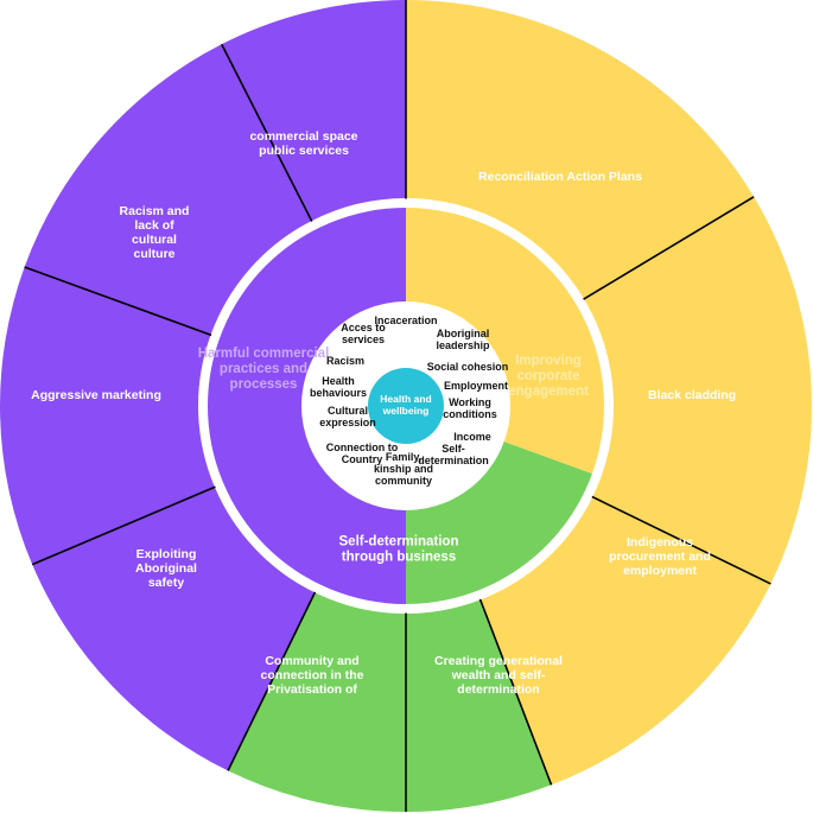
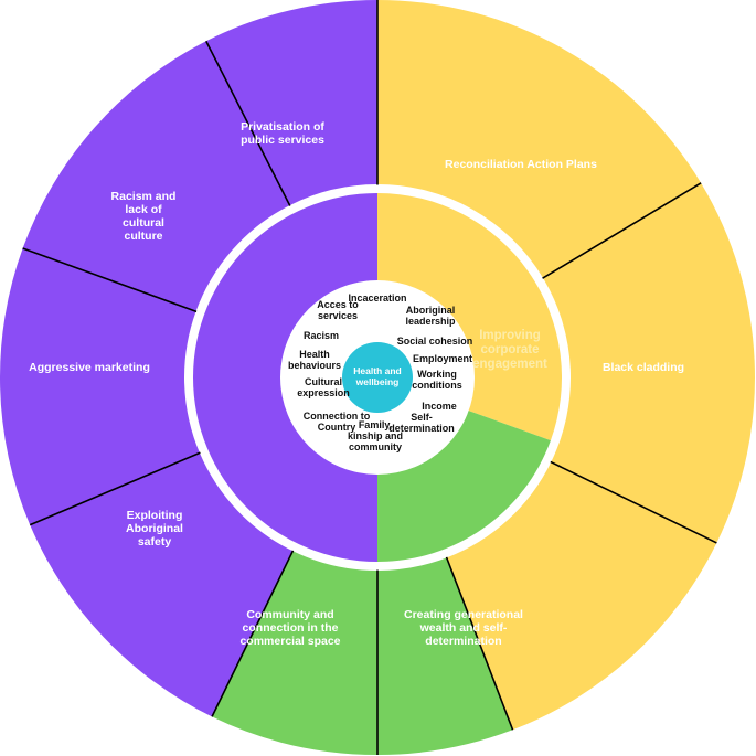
  Reconciliation Action Plans
  Black cladding
- Indigenous procurement and employment
  Creating generational wealth and self- determination
- Community and connection in the Privatisation of
+ Community and connection in the commercial space
  Exploiting Aboriginal safety
  Aggressive marketing
  Racism and lack of cultural culture
- commercial space public services
+ Privatisation of public services
- Harmful commercial practices and processes
  Improving corporate engagement
- Self-determination through business
  Incaceration
  Aboriginal leadership
  Social cohesion
  Employment
  Working conditions
  Income
  Self- determination
  Family, kinship and community
  Connection to Country
  Cultural expression
  Health behaviours
  Racism
  Acces to services
  Health and wellbeing
